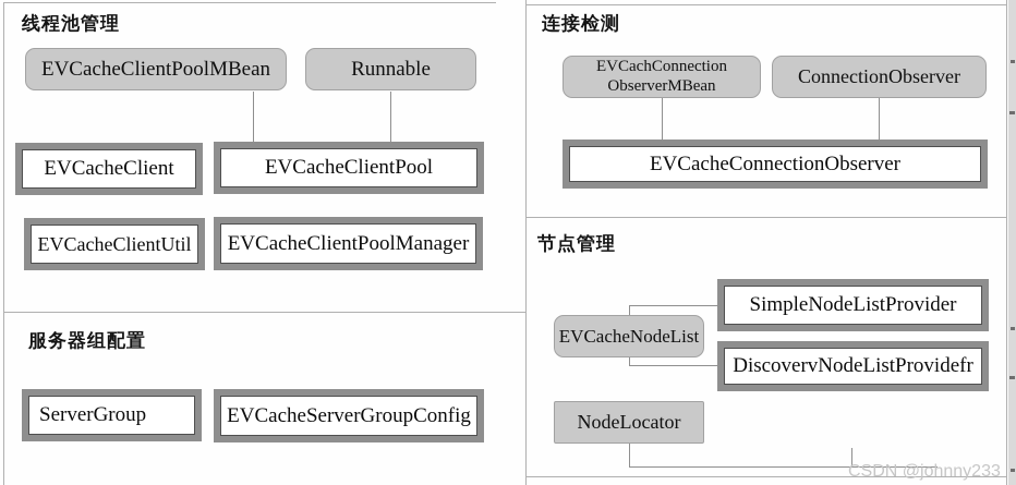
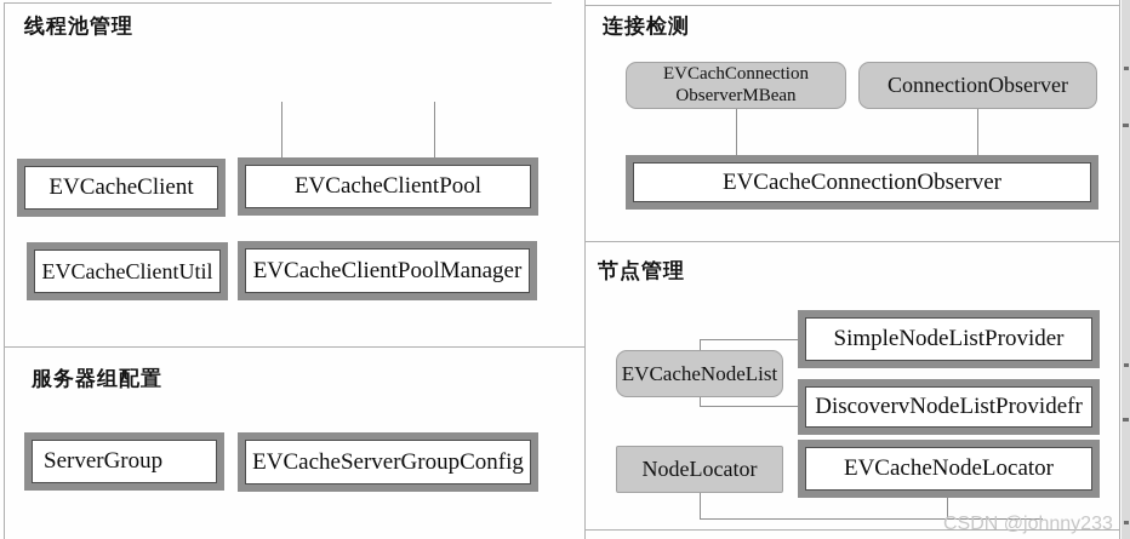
  线程池管理
  连接检测
  服务器组配置
  节点管理
- EVCacheClientPoolMBean
- Runnable
  EVCacheClient
  EVCacheClientPool
  EVCacheClientUtil
  EVCacheClientPoolManager
  ServerGroup
  EVCacheServerGroupConfig
  EVCachConnection
  ObserverMBean
  ConnectionObserver
  EVCacheConnectionObserver
  SimpleNodeListProvider
  EVCacheNodeList
  DiscovervNodeListProvidefr
  NodeLocator
+ EVCacheNodeLocator
  CSDN @johnny233
